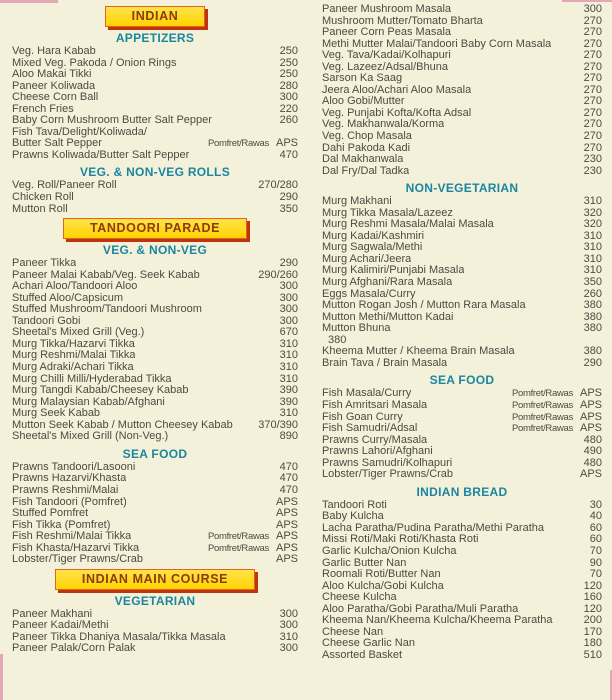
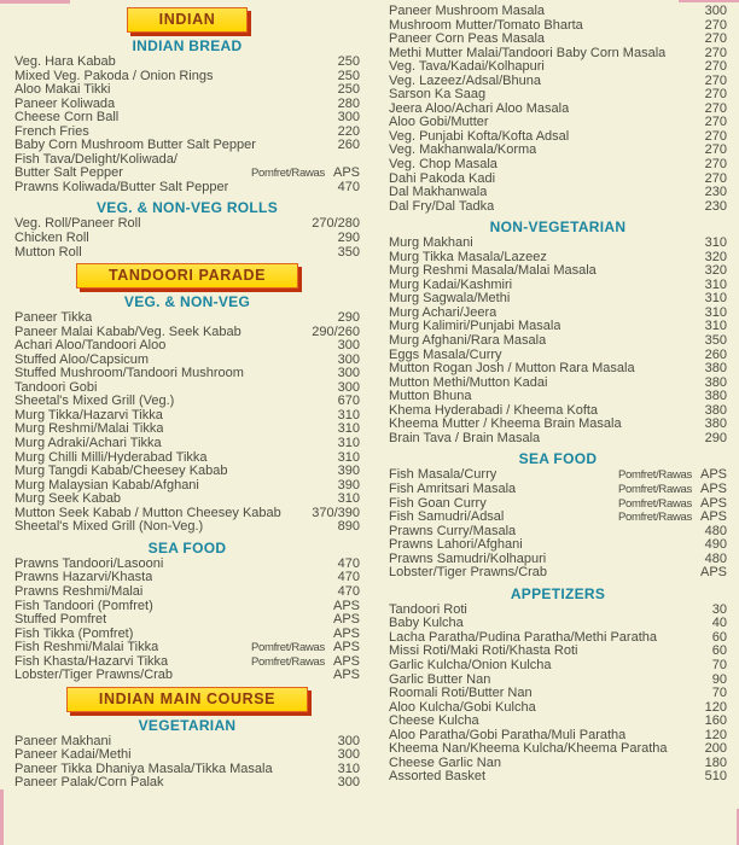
  INDIAN
- APPETIZERS
+ INDIAN BREAD
  Veg. Hara Kabab
  250
  Mixed Veg. Pakoda / Onion Rings
  250
  Aloo Makai Tikki
  250
  Paneer Koliwada
  280
  Cheese Corn Ball
  300
  French Fries
  220
  Baby Corn Mushroom Butter Salt Pepper
  260
  Fish Tava/Delight/Koliwada/
  Butter Salt Pepper
  Pomfret/Rawas
  APS
  Prawns Koliwada/Butter Salt Pepper
  470
  VEG. & NON-VEG ROLLS
  Veg. Roll/Paneer Roll
  270/280
  Chicken Roll
  290
  Mutton Roll
  350
  TANDOORI PARADE
  VEG. & NON-VEG
  Paneer Tikka
  290
  Paneer Malai Kabab/Veg. Seek Kabab
  290/260
  Achari Aloo/Tandoori Aloo
  300
  Stuffed Aloo/Capsicum
  300
  Stuffed Mushroom/Tandoori Mushroom
  300
  Tandoori Gobi
  300
  Sheetal's Mixed Grill (Veg.)
  670
  Murg Tikka/Hazarvi Tikka
  310
  Murg Reshmi/Malai Tikka
  310
  Murg Adraki/Achari Tikka
  310
  Murg Chilli Milli/Hyderabad Tikka
  310
  Murg Tangdi Kabab/Cheesey Kabab
  390
  Murg Malaysian Kabab/Afghani
  390
  Murg Seek Kabab
  310
  Mutton Seek Kabab / Mutton Cheesey Kabab
  370/390
  Sheetal's Mixed Grill (Non-Veg.)
  890
  SEA FOOD
  Prawns Tandoori/Lasooni
  470
  Prawns Hazarvi/Khasta
  470
  Prawns Reshmi/Malai
  470
  Fish Tandoori (Pomfret)
  APS
  Stuffed Pomfret
  APS
  Fish Tikka (Pomfret)
  APS
  Fish Reshmi/Malai Tikka
  Pomfret/Rawas
  APS
  Fish Khasta/Hazarvi Tikka
  Pomfret/Rawas
  APS
  Lobster/Tiger Prawns/Crab
  APS
  INDIAN MAIN COURSE
  VEGETARIAN
  Paneer Makhani
  300
  Paneer Kadai/Methi
  300
  Paneer Tikka Dhaniya Masala/Tikka Masala
  310
  Paneer Palak/Corn Palak
  300
  Paneer Mushroom Masala
  300
  Mushroom Mutter/Tomato Bharta
  270
  Paneer Corn Peas Masala
  270
  Methi Mutter Malai/Tandoori Baby Corn Masala
  270
  Veg. Tava/Kadai/Kolhapuri
  270
  Veg. Lazeez/Adsal/Bhuna
  270
  Sarson Ka Saag
  270
  Jeera Aloo/Achari Aloo Masala
  270
  Aloo Gobi/Mutter
  270
  Veg. Punjabi Kofta/Kofta Adsal
  270
  Veg. Makhanwala/Korma
  270
  Veg. Chop Masala
  270
  Dahi Pakoda Kadi
  270
  Dal Makhanwala
  230
  Dal Fry/Dal Tadka
  230
  NON-VEGETARIAN
  Murg Makhani
  310
  Murg Tikka Masala/Lazeez
  320
  Murg Reshmi Masala/Malai Masala
  320
  Murg Kadai/Kashmiri
  310
  Murg Sagwala/Methi
  310
  Murg Achari/Jeera
  310
  Murg Kalimiri/Punjabi Masala
  310
  Murg Afghani/Rara Masala
  350
  Eggs Masala/Curry
  260
  Mutton Rogan Josh / Mutton Rara Masala
  380
  Mutton Methi/Mutton Kadai
  380
  Mutton Bhuna
  380
+ Khema Hyderabadi / Kheema Kofta
  380
  Kheema Mutter / Kheema Brain Masala
  380
  Brain Tava / Brain Masala
  290
  SEA FOOD
  Fish Masala/Curry
  Pomfret/Rawas
  APS
  Fish Amritsari Masala
  Pomfret/Rawas
  APS
  Fish Goan Curry
  Pomfret/Rawas
  APS
  Fish Samudri/Adsal
  Pomfret/Rawas
  APS
  Prawns Curry/Masala
  480
  Prawns Lahori/Afghani
  490
  Prawns Samudri/Kolhapuri
  480
  Lobster/Tiger Prawns/Crab
  APS
- INDIAN BREAD
+ APPETIZERS
  Tandoori Roti
  30
  Baby Kulcha
  40
  Lacha Paratha/Pudina Paratha/Methi Paratha
  60
  Missi Roti/Maki Roti/Khasta Roti
  60
  Garlic Kulcha/Onion Kulcha
  70
  Garlic Butter Nan
  90
  Roomali Roti/Butter Nan
  70
  Aloo Kulcha/Gobi Kulcha
  120
  Cheese Kulcha
  160
  Aloo Paratha/Gobi Paratha/Muli Paratha
  120
  Kheema Nan/Kheema Kulcha/Kheema Paratha
  200
- Cheese Nan
- 170
  Cheese Garlic Nan
  180
  Assorted Basket
  510
